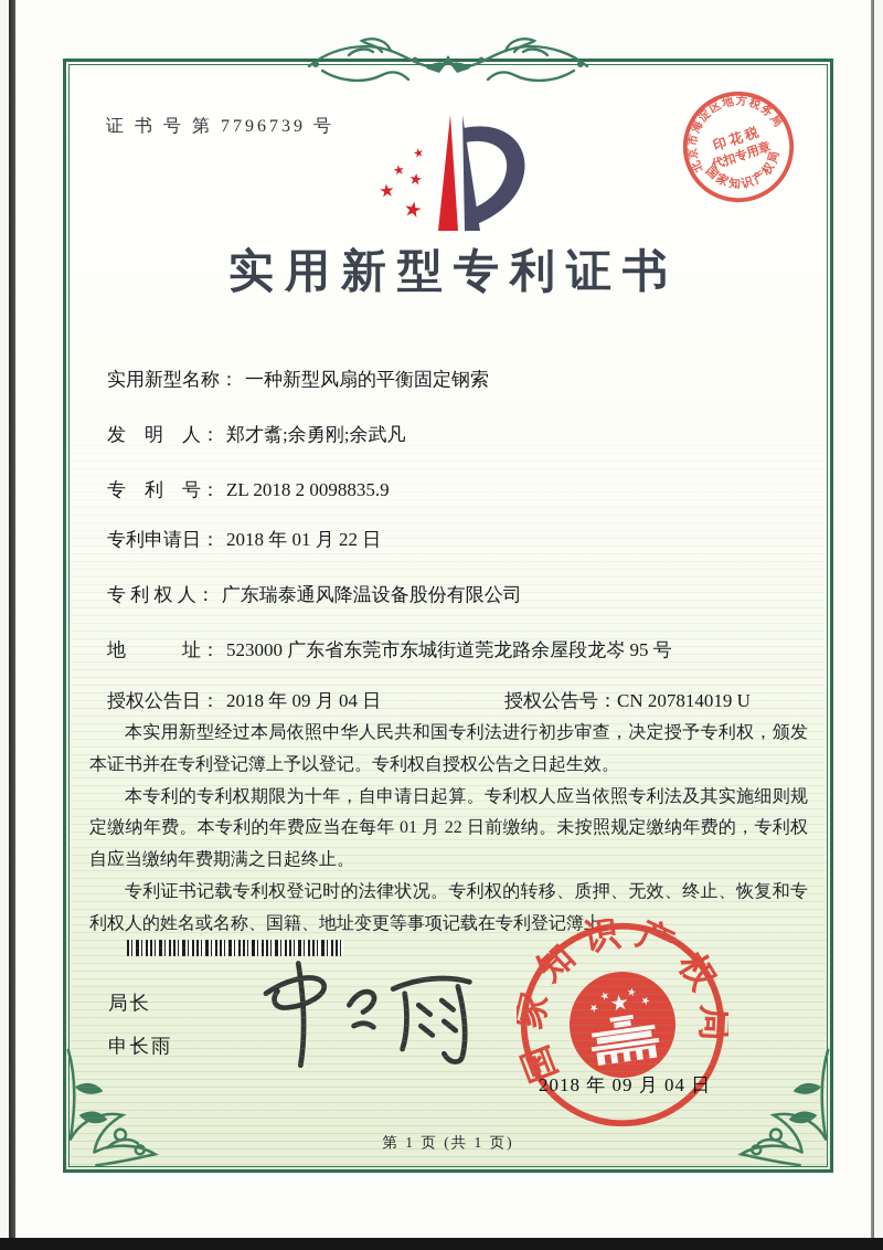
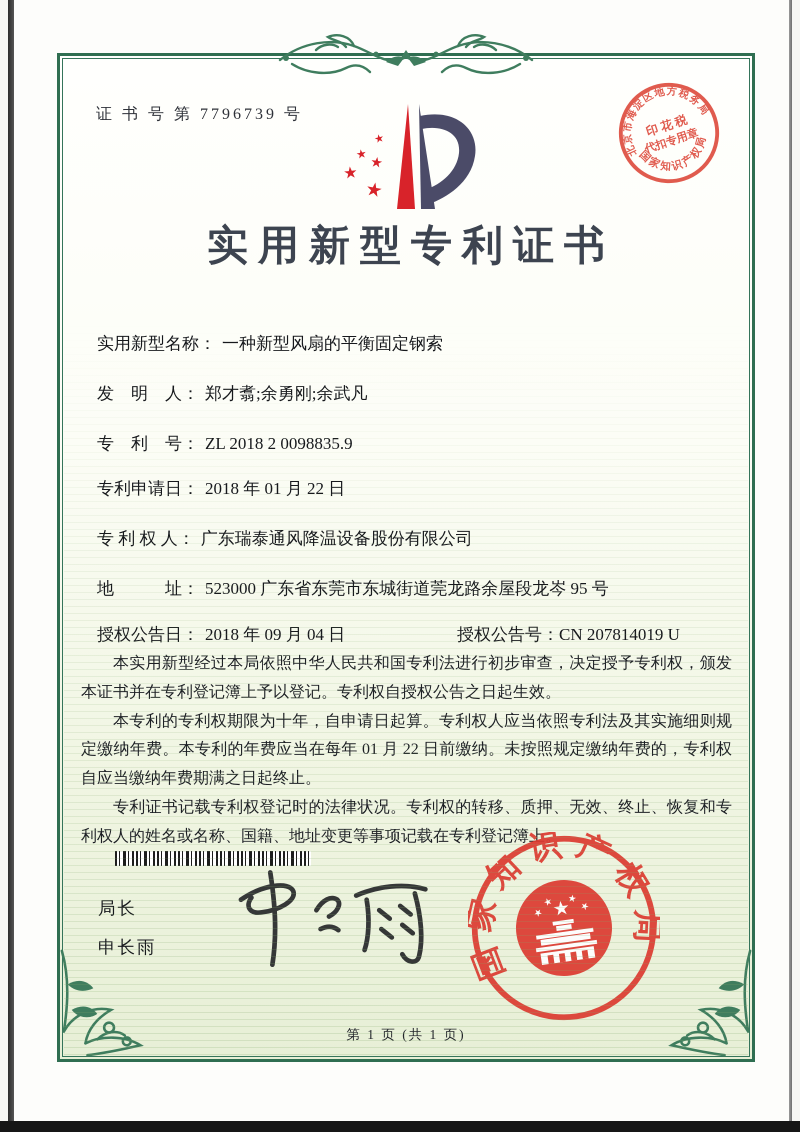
- 2018 年 09 月 04 日
